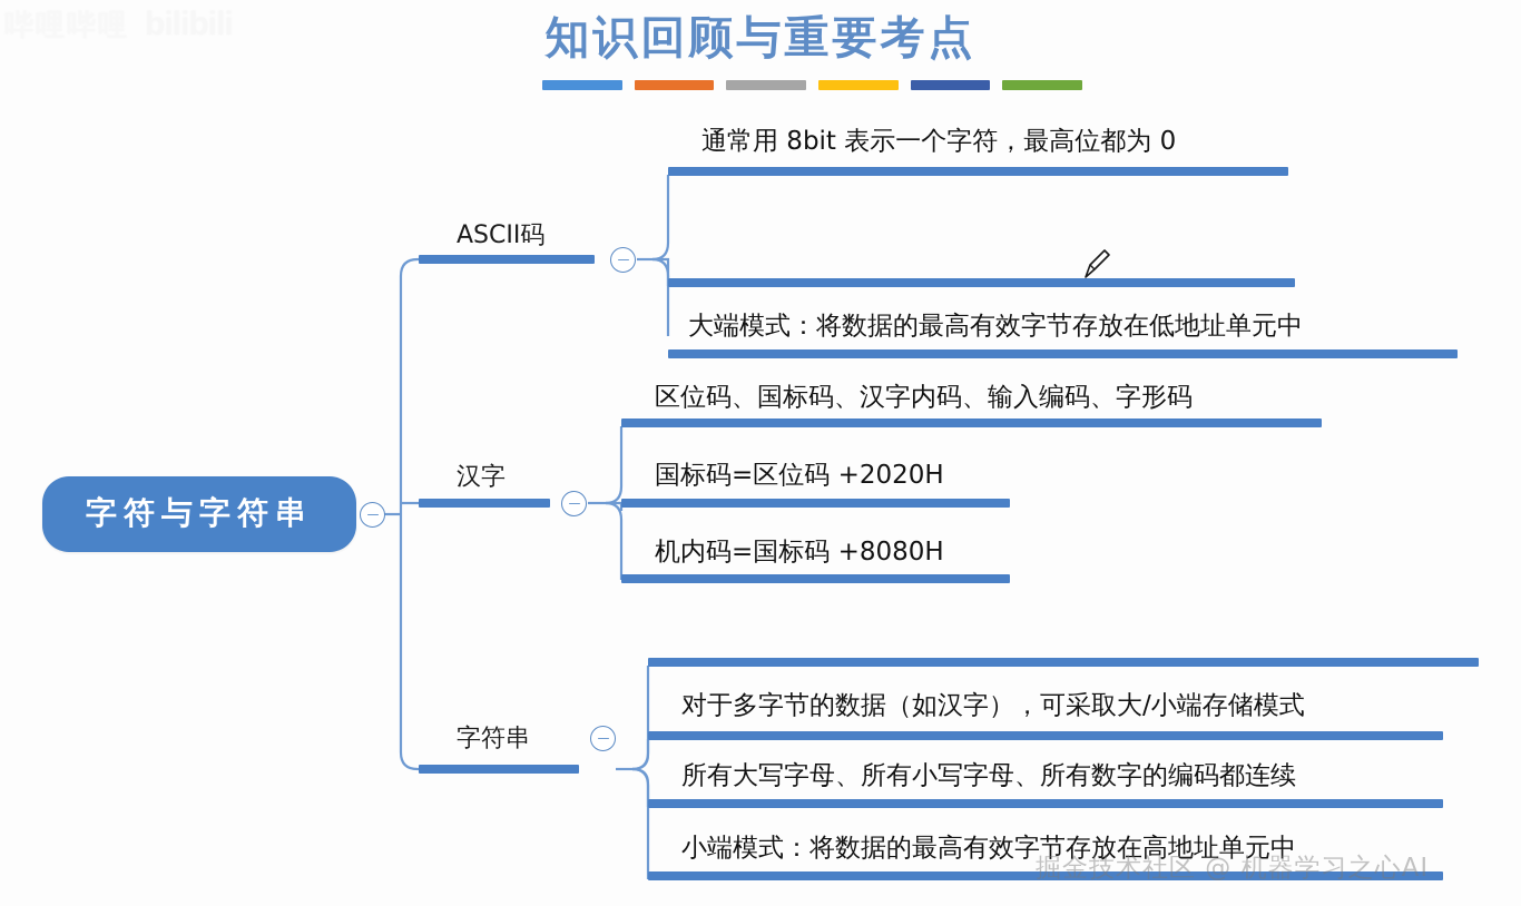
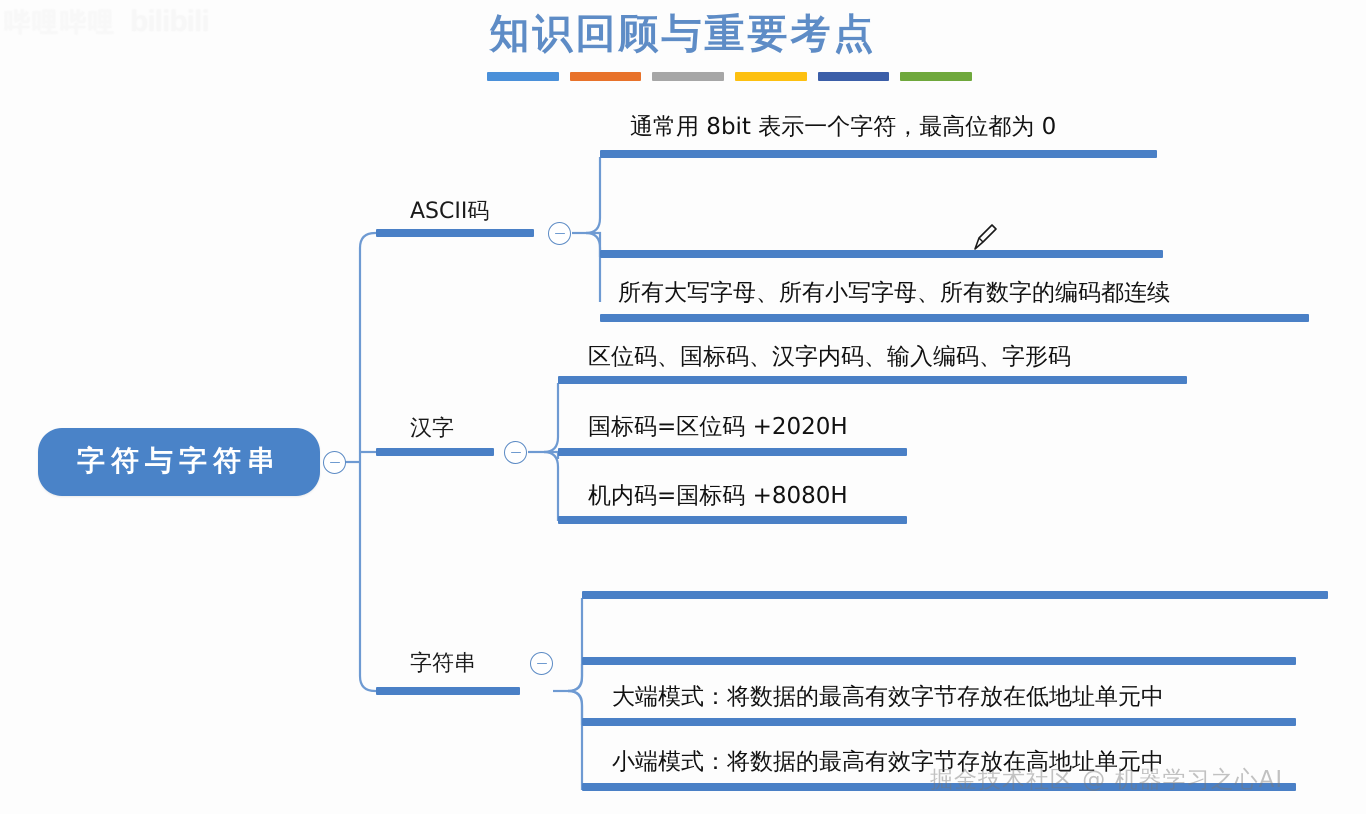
  知识回顾与重要考点
  字符与字符串
  ASCII码
  通常用 8bit 表示一个字符，最高位都为 0
- 大端模式：将数据的最高有效字节存放在低地址单元中
+ 所有大写字母、所有小写字母、所有数字的编码都连续
  汉字
  区位码、国标码、汉字内码、输入编码、字形码
  国标码=区位码 +2020H
  机内码=国标码 +8080H
  字符串
- 对于多字节的数据（如汉字），可采取大/小端存储模式
- 所有大写字母、所有小写字母、所有数字的编码都连续
+ 大端模式：将数据的最高有效字节存放在低地址单元中
  小端模式：将数据的最高有效字节存放在高地址单元中
  掘金技术社区 @ 机器学习之心AI
